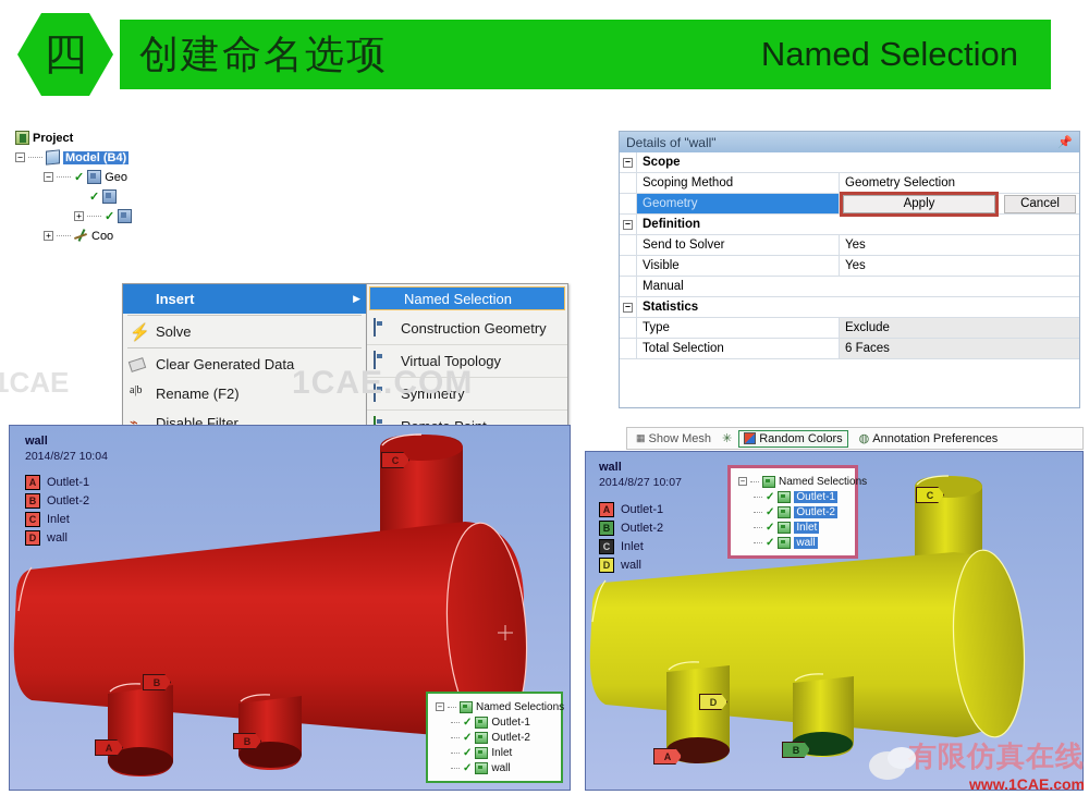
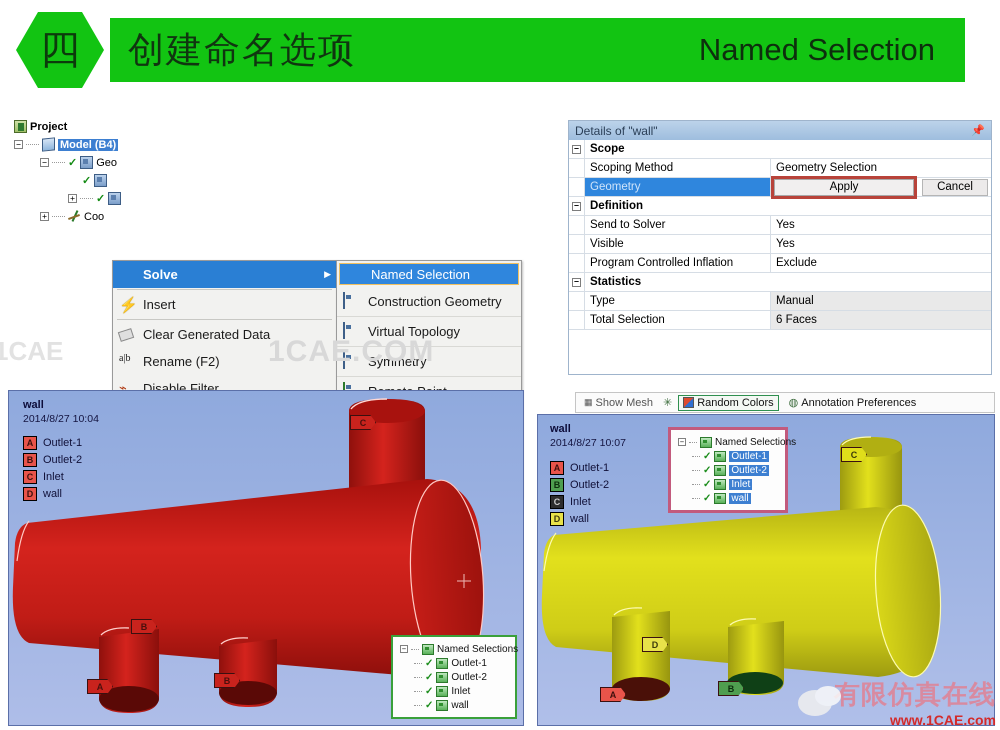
  四
  创建命名选项
  Named Selection
  Project
  −
  Model (B4)
  −
  ✓
  Geo
  ✓
  +
  ✓
  +
  Coo
- Insert
+ Solve
  ▶
  ⚡
- Solve
+ Insert
  Clear Generated Data
  a|b
  Rename (F2)
  ⌁
  Disable Filter
  Named Selection
  Construction Geometry
  Virtual Topology
  Symmetry
  Details of "wall"
  📌
  −
  Scope
  Scoping Method
  Geometry Selection
  Geometry
  Apply
  Cancel
  −
  Definition
  Send to Solver
  Yes
  Visible
  Yes
+ Program Controlled Inflation
- Manual
+ Exclude
  −
  Statistics
  Type
- Exclude
+ Manual
  Total Selection
  6 Faces
  1CAE.COM
  1CAE
  wall
  2014/8/27 10:04
  A
  Outlet-1
  B
  Outlet-2
  C
  Inlet
  D
  wall
  C
  B
  A
  B
  −
  Named Selections
  ✓
  Outlet-1
  ✓
  Outlet-2
  ✓
  Inlet
  ✓
  wall
  ▦
  Show Mesh
  ✳
  Random Colors
  ◍
  Annotation Preferences
  wall
  2014/8/27 10:07
  A
  Outlet-1
  B
  Outlet-2
  C
  Inlet
  D
  wall
  C
  D
  A
  B
  −
  Named Selections
  ✓
  Outlet-1
  ✓
  Outlet-2
  ✓
  Inlet
  ✓
  wall
  有限仿真在线
  www.1CAE.com
